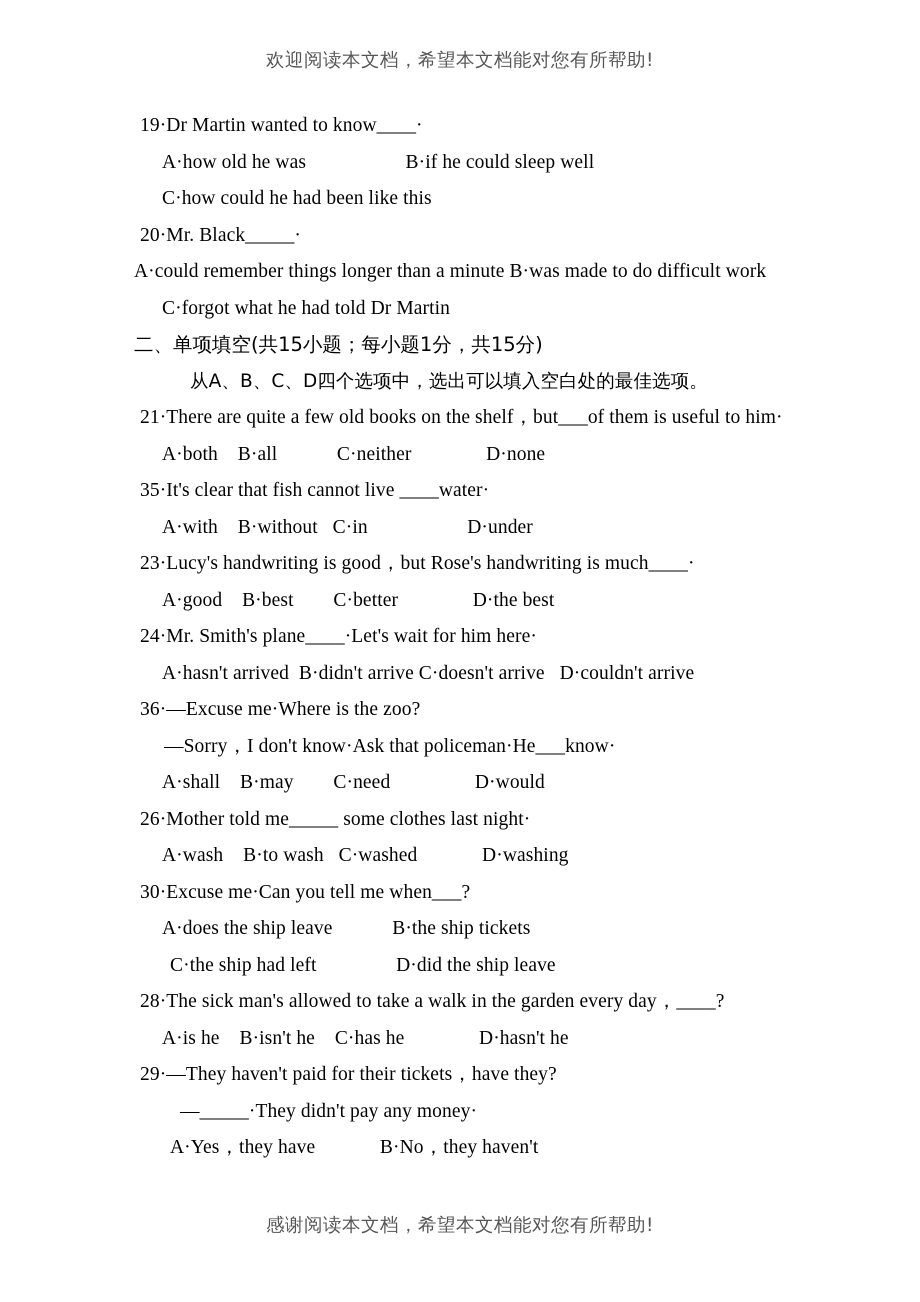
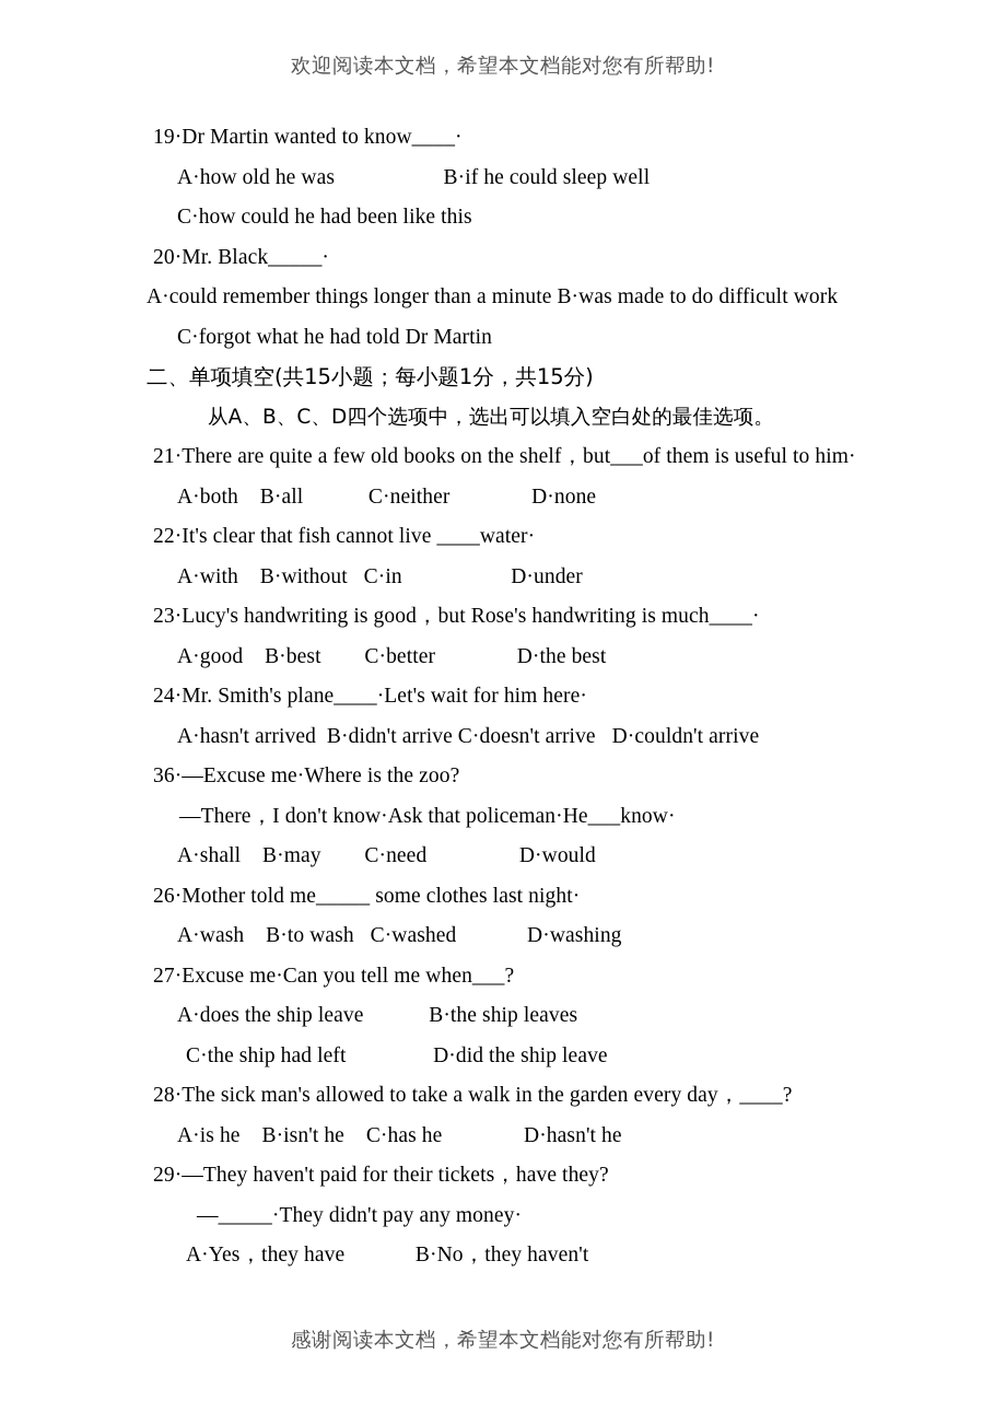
  欢迎阅读本文档，希望本文档能对您有所帮助!
  19·Dr Martin wanted to know____·
  A·how old he was B·if he could sleep well
  C·how could he had been like this
  20·Mr. Black_____·
  A·could remember things longer than a minute B·was made to do difficult work
  C·forgot what he had told Dr Martin
  二、单项填空(共15小题；每小题1分，共15分)
  从A、B、C、D四个选项中，选出可以填入空白处的最佳选项。
  21·There are quite a few old books on the shelf，but___of them is useful to him·
  A·both B·all C·neither D·none
- 35·It's clear that fish cannot live ____water·
+ 22·It's clear that fish cannot live ____water·
  A·with B·without C·in D·under
  23·Lucy's handwriting is good，but Rose's handwriting is much____·
  A·good B·best C·better D·the best
  24·Mr. Smith's plane____·Let's wait for him here·
  A·hasn't arrived B·didn't arrive C·doesn't arrive D·couldn't arrive
  36·—Excuse me·Where is the zoo?
- —Sorry，I don't know·Ask that policeman·He___know·
+ —There，I don't know·Ask that policeman·He___know·
  A·shall B·may C·need D·would
  26·Mother told me_____ some clothes last night·
  A·wash B·to wash C·washed D·washing
- 30·Excuse me·Can you tell me when___?
+ 27·Excuse me·Can you tell me when___?
- A·does the ship leave B·the ship tickets
+ A·does the ship leave B·the ship leaves
  C·the ship had left D·did the ship leave
  28·The sick man's allowed to take a walk in the garden every day，____?
  A·is he B·isn't he C·has he D·hasn't he
  29·—They haven't paid for their tickets，have they?
  —_____·They didn't pay any money·
  A·Yes，they have B·No，they haven't
  感谢阅读本文档，希望本文档能对您有所帮助!
